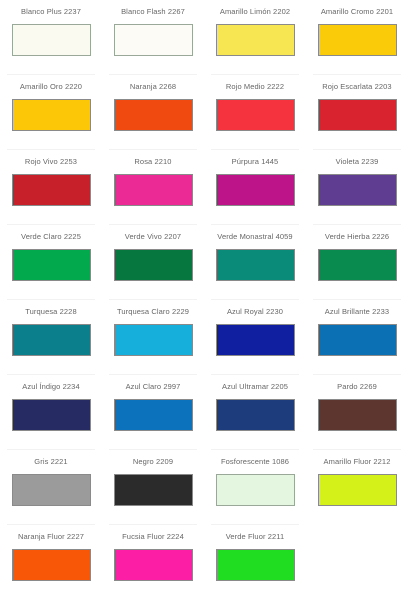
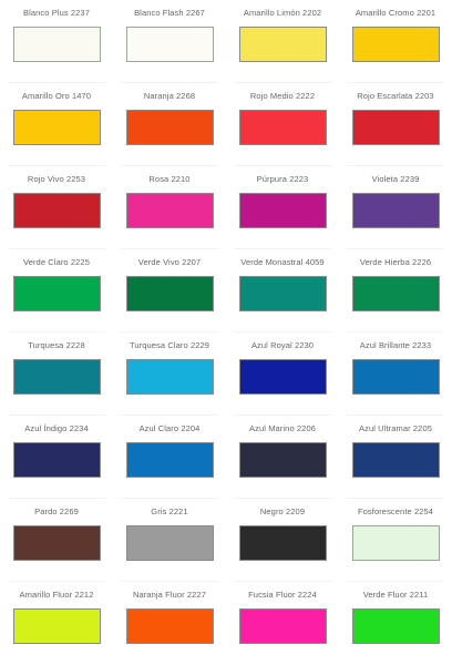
  Blanco Plus 2237
  Blanco Flash 2267
  Amarillo Limón 2202
  Amarillo Cromo 2201
- Amarillo Oro 2220
+ Amarillo Oro 1470
  Naranja 2268
  Rojo Medio 2222
  Rojo Escarlata 2203
  Rojo Vivo 2253
  Rosa 2210
- Púrpura 1445
+ Púrpura 2223
  Violeta 2239
  Verde Claro 2225
  Verde Vivo 2207
  Verde Monastral 4059
  Verde Hierba 2226
  Turquesa 2228
  Turquesa Claro 2229
  Azul Royal 2230
  Azul Brillante 2233
  Azul Índigo 2234
- Azul Claro 2997
+ Azul Claro 2204
+ Azul Marino 2206
  Azul Ultramar 2205
  Pardo 2269
  Gris 2221
  Negro 2209
- Fosforescente 1086
+ Fosforescente 2254
  Amarillo Fluor 2212
  Naranja Fluor 2227
  Fucsia Fluor 2224
  Verde Fluor 2211
